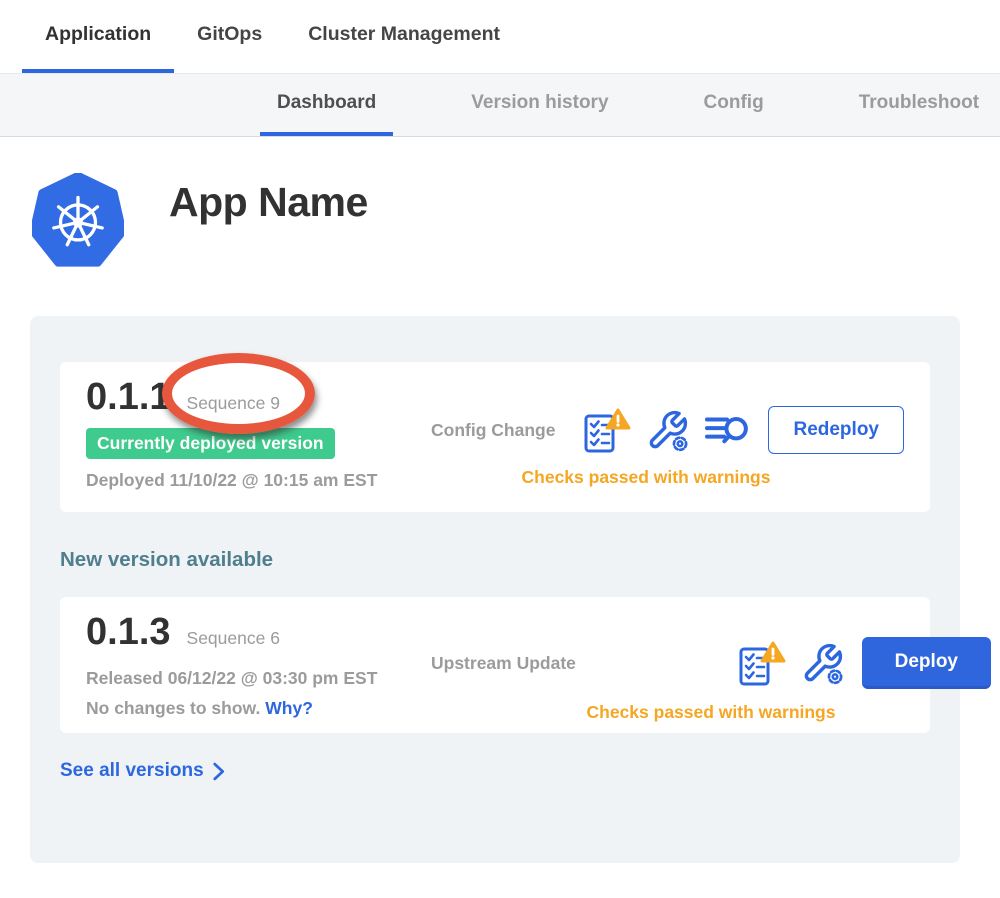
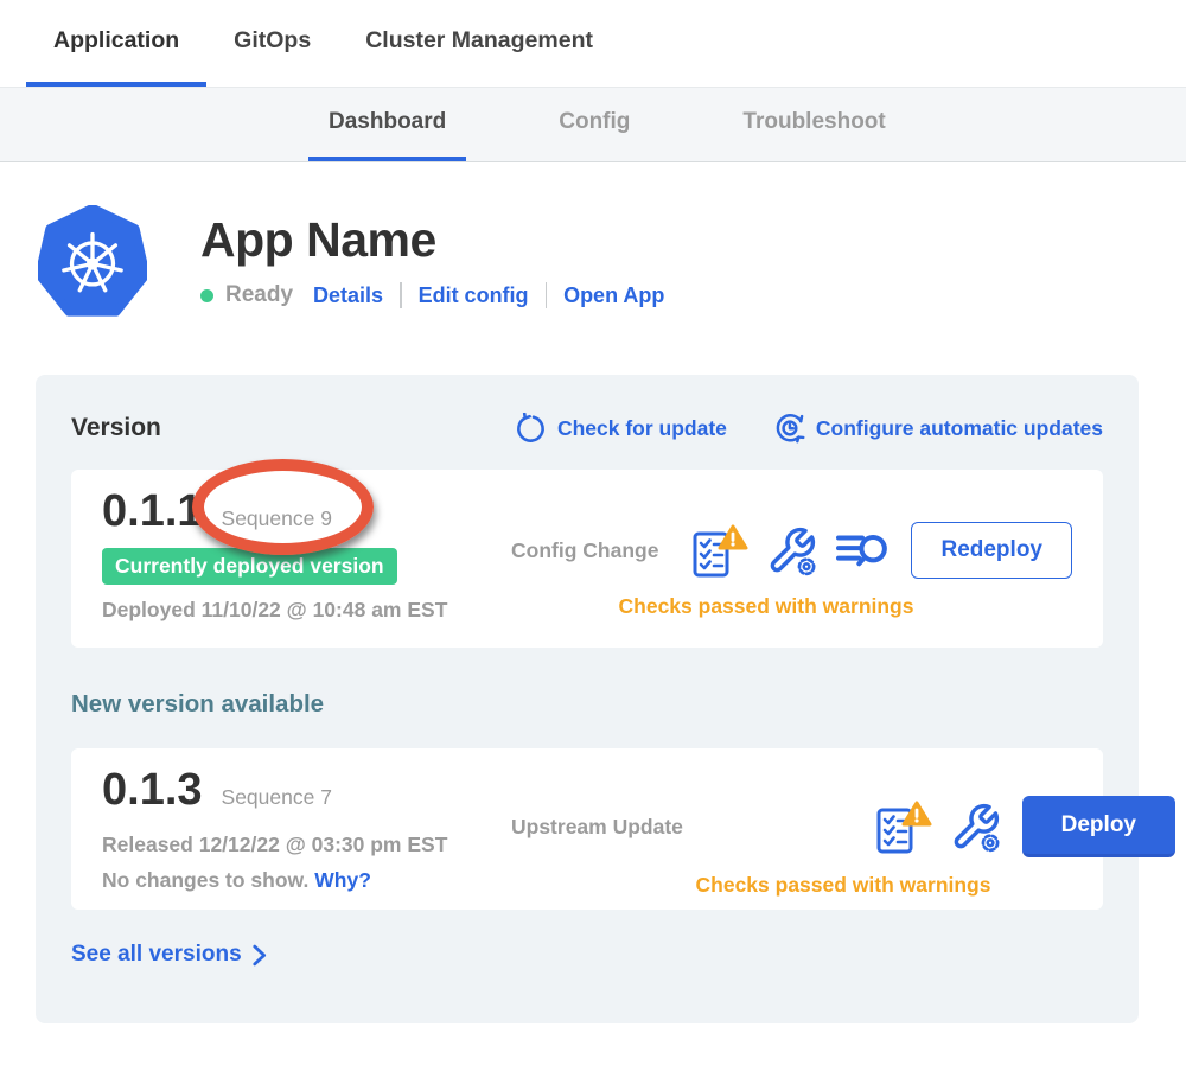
  Application
  GitOps
  Cluster Management
  Dashboard
- Version history
  Config
  Troubleshoot
  App Name
+ Ready
+ Details
+ Edit config
+ Open App
+ Version
+ Check for update
+ Configure automatic updates
  0.1.1
  Sequence 9
  Currently deployed version
- Deployed 11/10/22 @ 10:15 am EST
+ Deployed 11/10/22 @ 10:48 am EST
  Config Change
  Redeploy
  Checks passed with warnings
  New version available
  0.1.3
- Sequence 6
+ Sequence 7
- Released 06/12/22 @ 03:30 pm EST
+ Released 12/12/22 @ 03:30 pm EST
  No changes to show. Why?
  Upstream Update
  Deploy
  Checks passed with warnings
  See all versions
